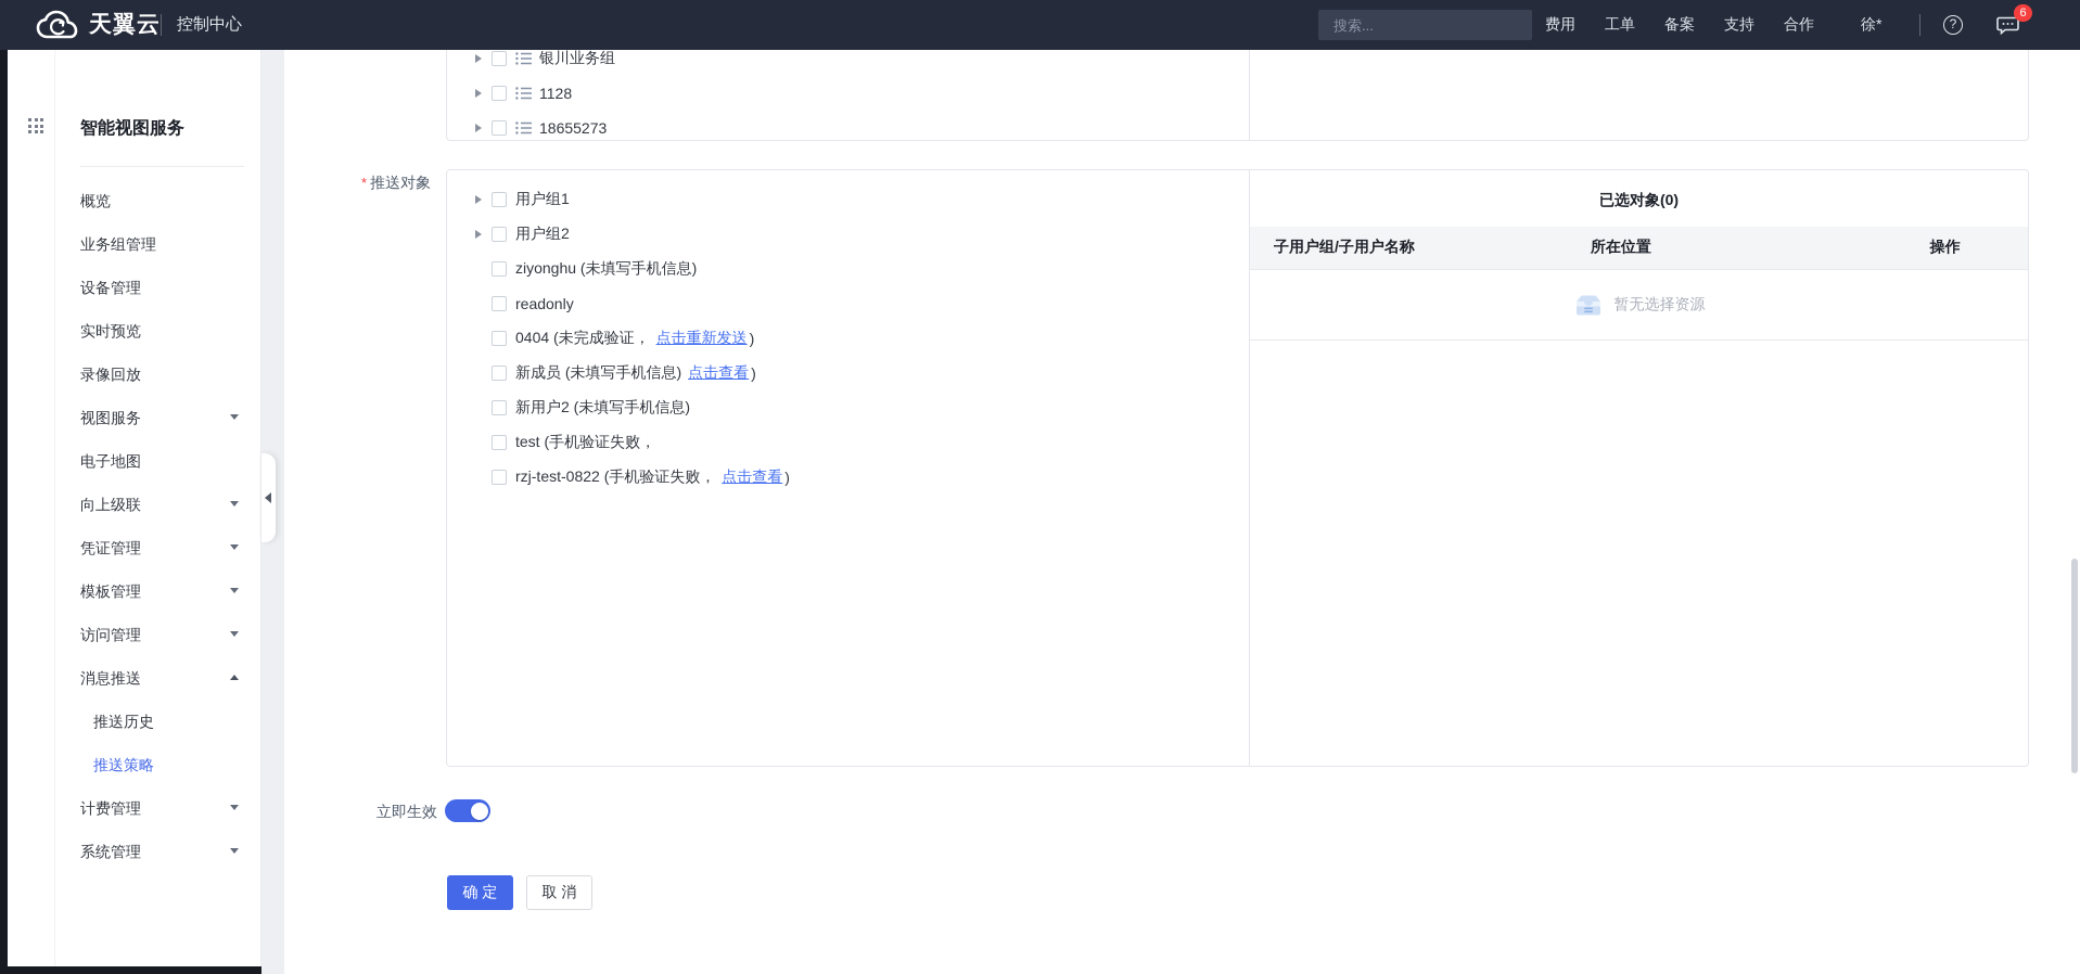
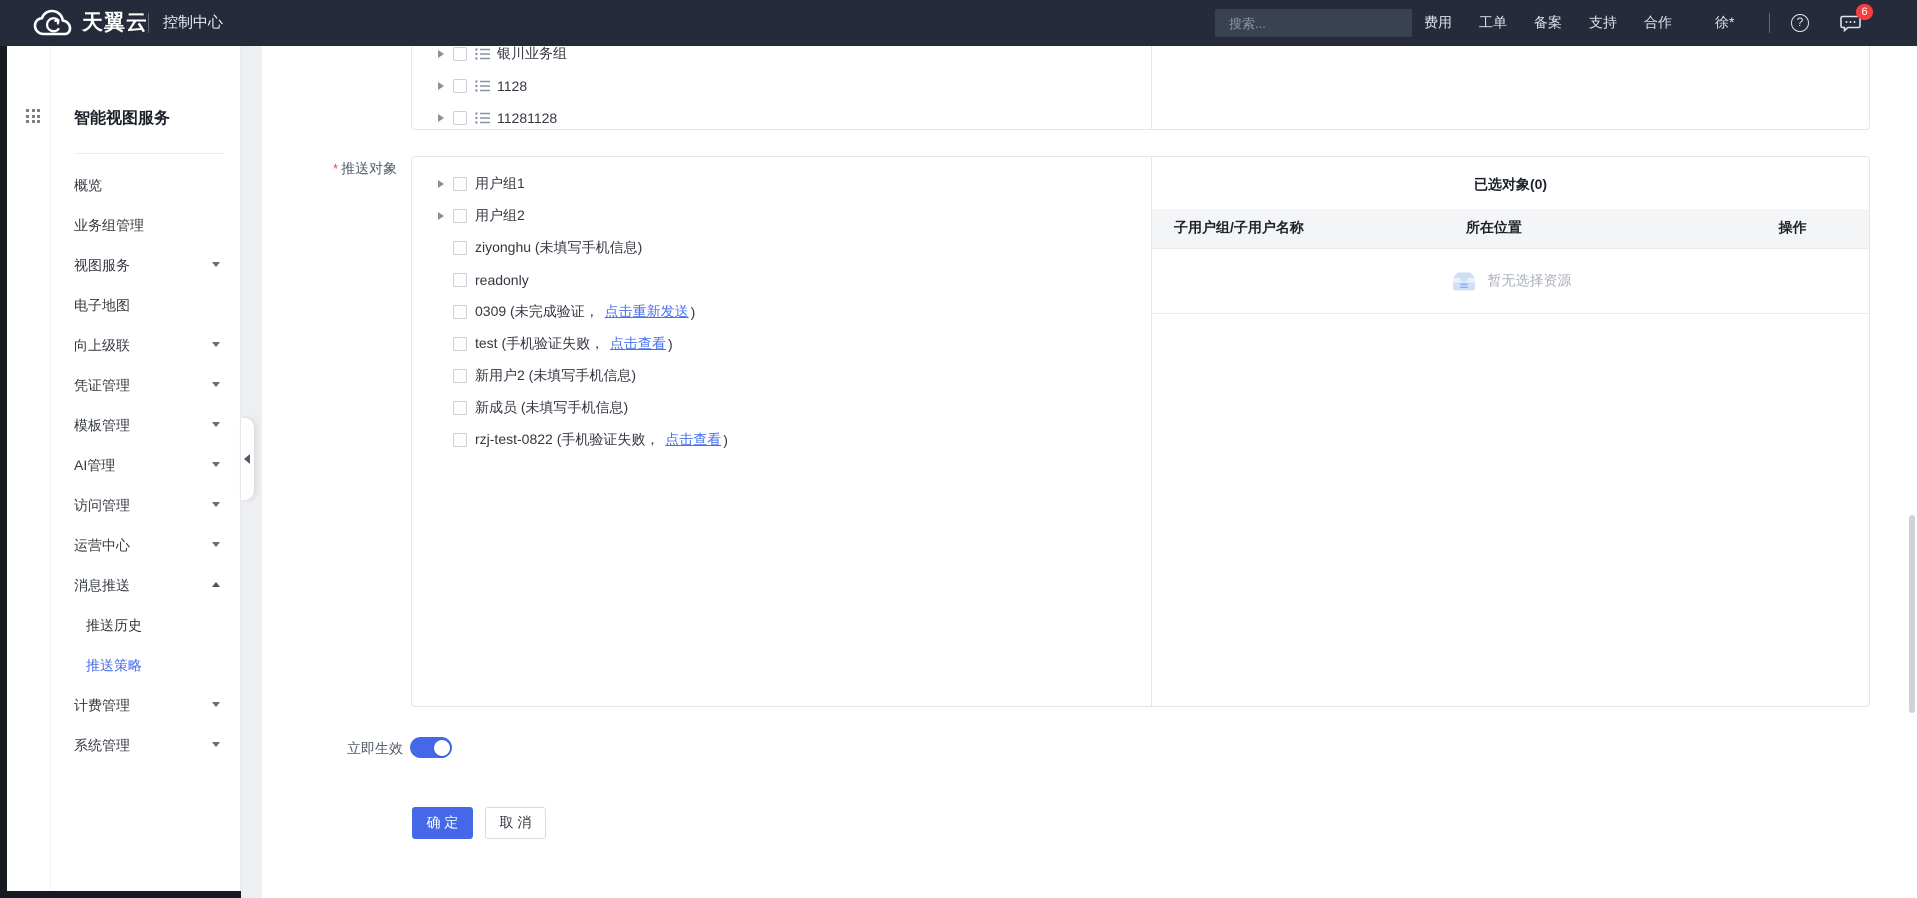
  天翼云
  控制中心
  搜索...
  费用
  工单
  备案
  支持
  合作
  徐*
  ?
  6
  智能视图服务
  概览
  业务组管理
- 设备管理
- 实时预览
- 录像回放
  视图服务
  电子地图
  向上级联
  凭证管理
  模板管理
+ AI管理
  访问管理
+ 运营中心
  消息推送
  推送历史
  推送策略
  计费管理
  系统管理
  银川业务组
  1128
- 18655273
+ 11281128
  * 推送对象
  用户组1
  用户组2
  ziyonghu (未填写手机信息)
  readonly
- 0404 (未完成验证，
+ 0309 (未完成验证，
  点击重新发送
  )
- 新成员 (未填写手机信息)
+ test (手机验证失败，
  点击查看
  )
  新用户2 (未填写手机信息)
- test (手机验证失败，
+ 新成员 (未填写手机信息)
  rzj-test-0822 (手机验证失败，
  点击查看
  )
  已选对象(0)
  子用户组/子用户名称
  所在位置
  操作
  暂无选择资源
  立即生效
  确 定
  取 消
